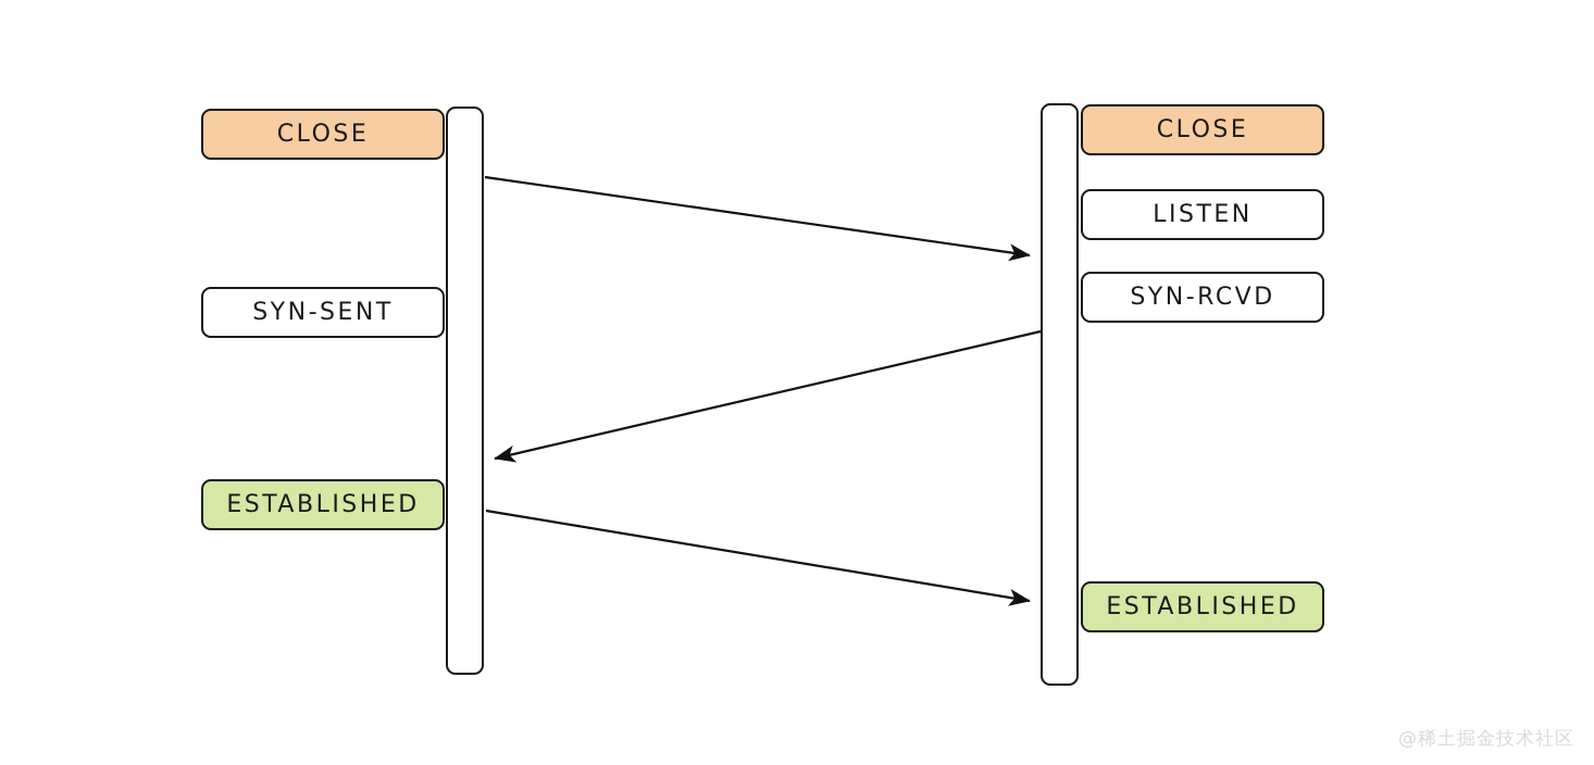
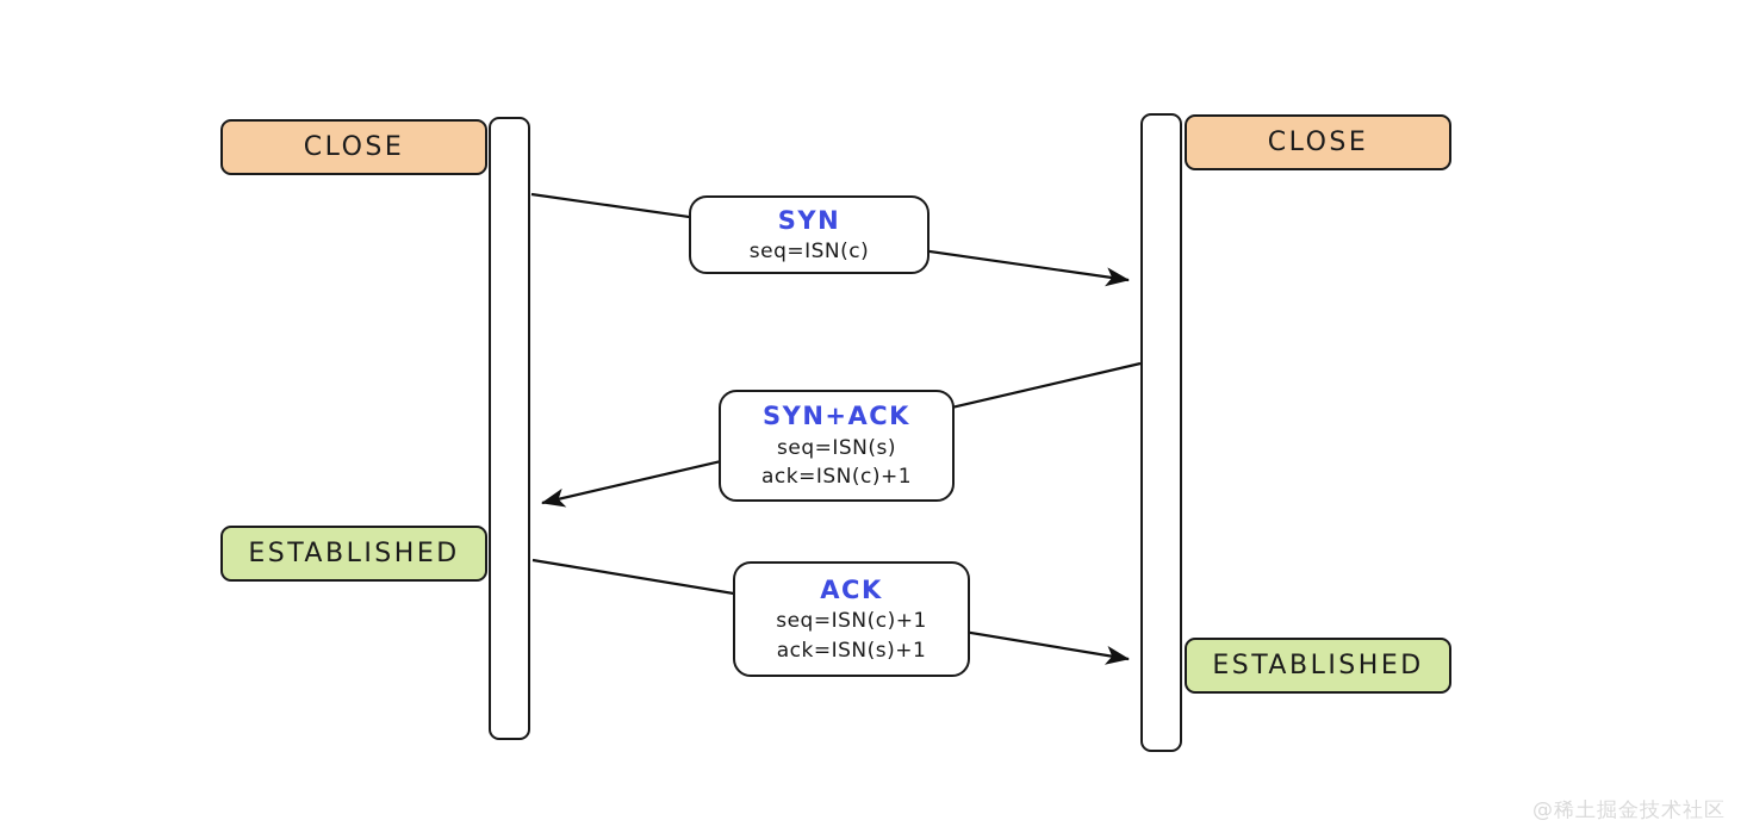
  CLOSE
- SYN-SENT
  ESTABLISHED
  CLOSE
- LISTEN
- SYN-RCVD
  ESTABLISHED
+ SYN
+ seq=ISN(c)
+ SYN+ACK
+ seq=ISN(s)
+ ack=ISN(c)+1
+ ACK
+ seq=ISN(c)+1
+ ack=ISN(s)+1
  @稀土掘金技术社区
